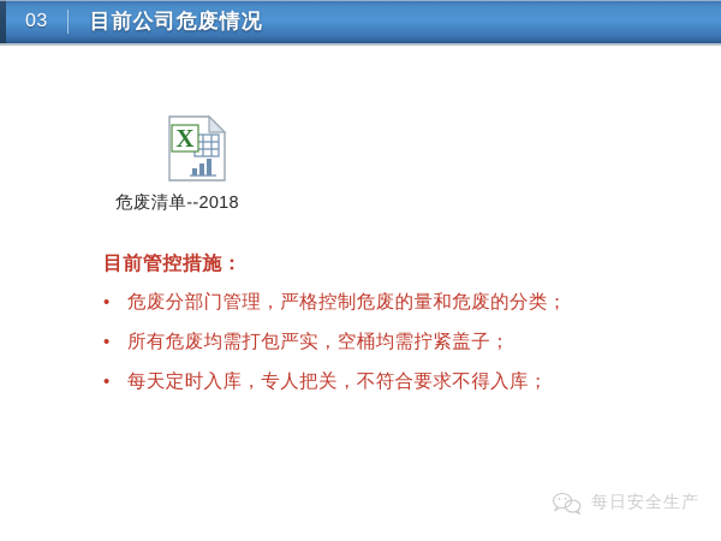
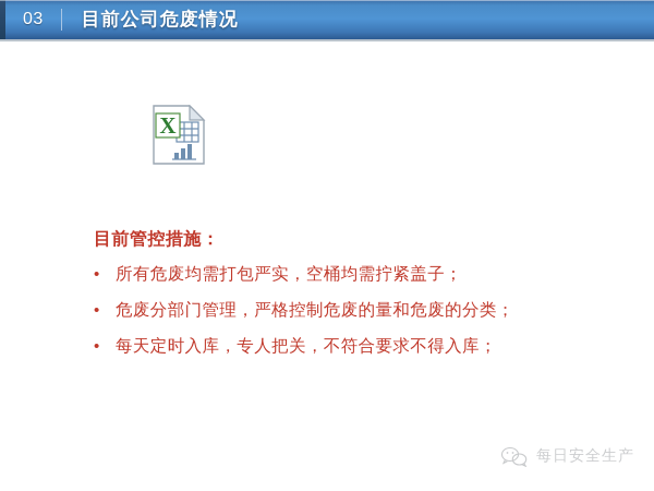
  03
  目前公司危废情况
  X
- 危废清单--2018
  目前管控措施：
  •
- 危废分部门管理，严格控制危废的量和危废的分类；
+ 所有危废均需打包严实，空桶均需拧紧盖子；
  •
- 所有危废均需打包严实，空桶均需拧紧盖子；
+ 危废分部门管理，严格控制危废的量和危废的分类；
  •
  每天定时入库，专人把关，不符合要求不得入库；
  每日安全生产
